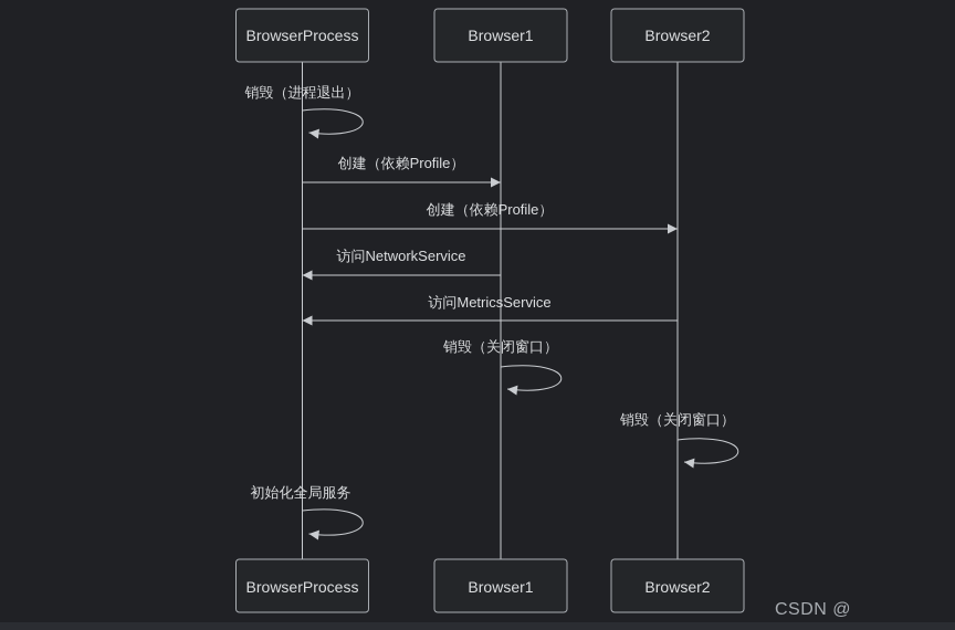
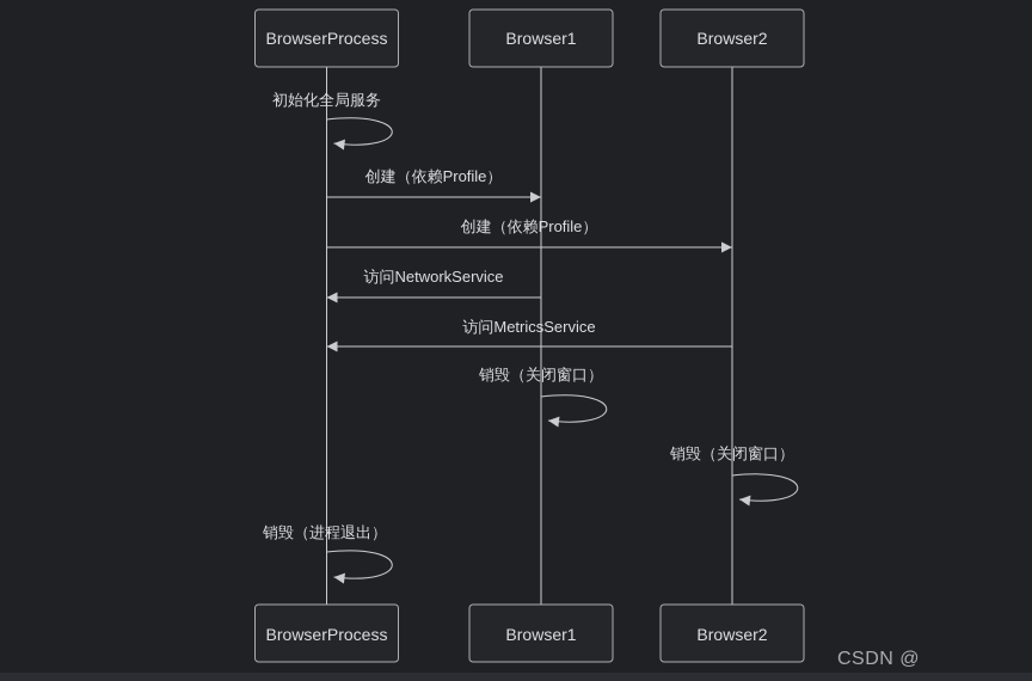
  BrowserProcess
  Browser1
  Browser2
- 销毁（进程退出）
+ 初始化全局服务
  创建（依赖Profile）
  创建（依赖Profile）
  访问NetworkService
  访问MetricsService
  销毁（关闭窗口）
  销毁（关闭窗口）
- 初始化全局服务
+ 销毁（进程退出）
  BrowserProcess
  Browser1
  Browser2
  CSDN @
